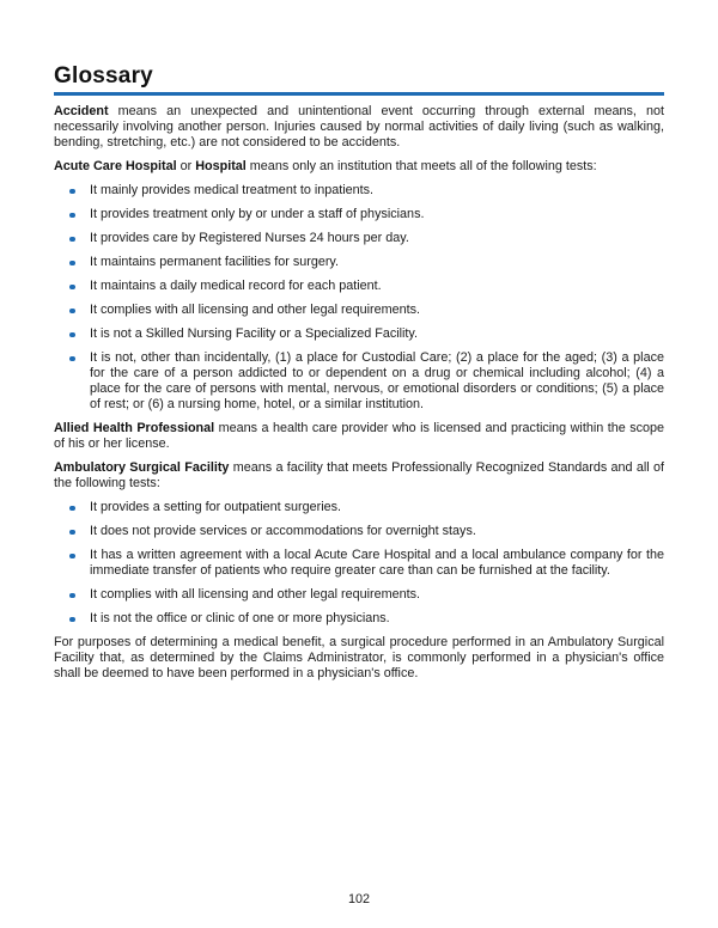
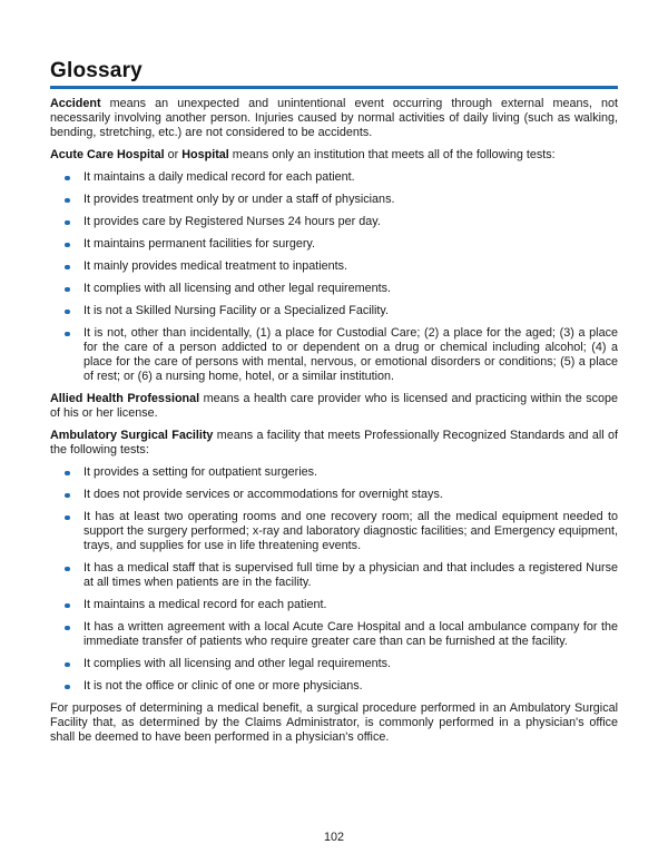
  Glossary
  Accident means an unexpected and unintentional event occurring through external means, not necessarily involving another person. Injuries caused by normal activities of daily living (such as walking, bending, stretching, etc.) are not considered to be accidents.
  Acute Care Hospital or Hospital means only an institution that meets all of the following tests:
- It mainly provides medical treatment to inpatients.
+ It maintains a daily medical record for each patient.
  It provides treatment only by or under a staff of physicians.
  It provides care by Registered Nurses 24 hours per day.
  It maintains permanent facilities for surgery.
- It maintains a daily medical record for each patient.
+ It mainly provides medical treatment to inpatients.
  It complies with all licensing and other legal requirements.
  It is not a Skilled Nursing Facility or a Specialized Facility.
  It is not, other than incidentally, (1) a place for Custodial Care; (2) a place for the aged; (3) a place for the care of a person addicted to or dependent on a drug or chemical including alcohol; (4) a place for the care of persons with mental, nervous, or emotional disorders or conditions; (5) a place of rest; or (6) a nursing home, hotel, or a similar institution.
  Allied Health Professional means a health care provider who is licensed and practicing within the scope of his or her license.
  Ambulatory Surgical Facility means a facility that meets Professionally Recognized Standards and all of the following tests:
  It provides a setting for outpatient surgeries.
  It does not provide services or accommodations for overnight stays.
+ It has at least two operating rooms and one recovery room; all the medical equipment needed to support the surgery performed; x-ray and laboratory diagnostic facilities; and Emergency equipment, trays, and supplies for use in life threatening events.
+ It has a medical staff that is supervised full time by a physician and that includes a registered Nurse at all times when patients are in the facility.
+ It maintains a medical record for each patient.
  It has a written agreement with a local Acute Care Hospital and a local ambulance company for the immediate transfer of patients who require greater care than can be furnished at the facility.
  It complies with all licensing and other legal requirements.
  It is not the office or clinic of one or more physicians.
  For purposes of determining a medical benefit, a surgical procedure performed in an Ambulatory Surgical Facility that, as determined by the Claims Administrator, is commonly performed in a physician's office shall be deemed to have been performed in a physician's office.
  102
